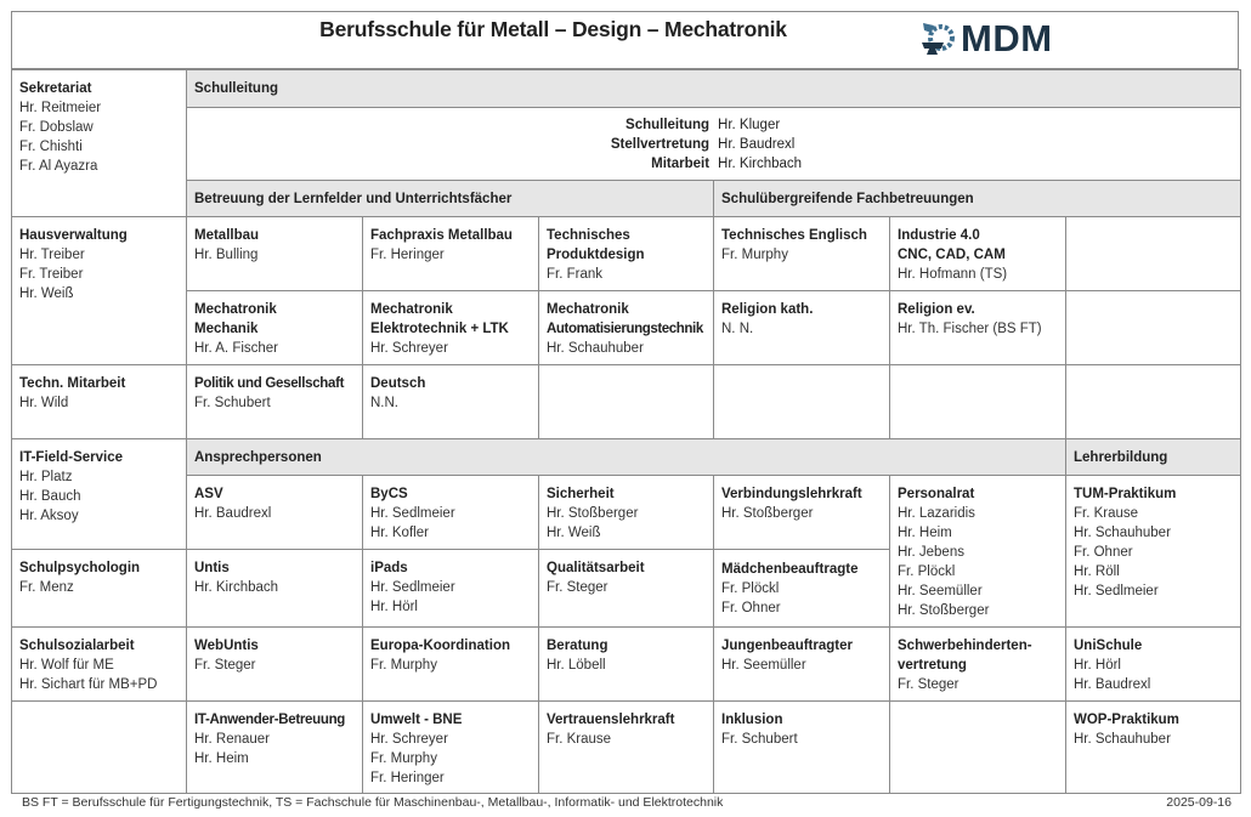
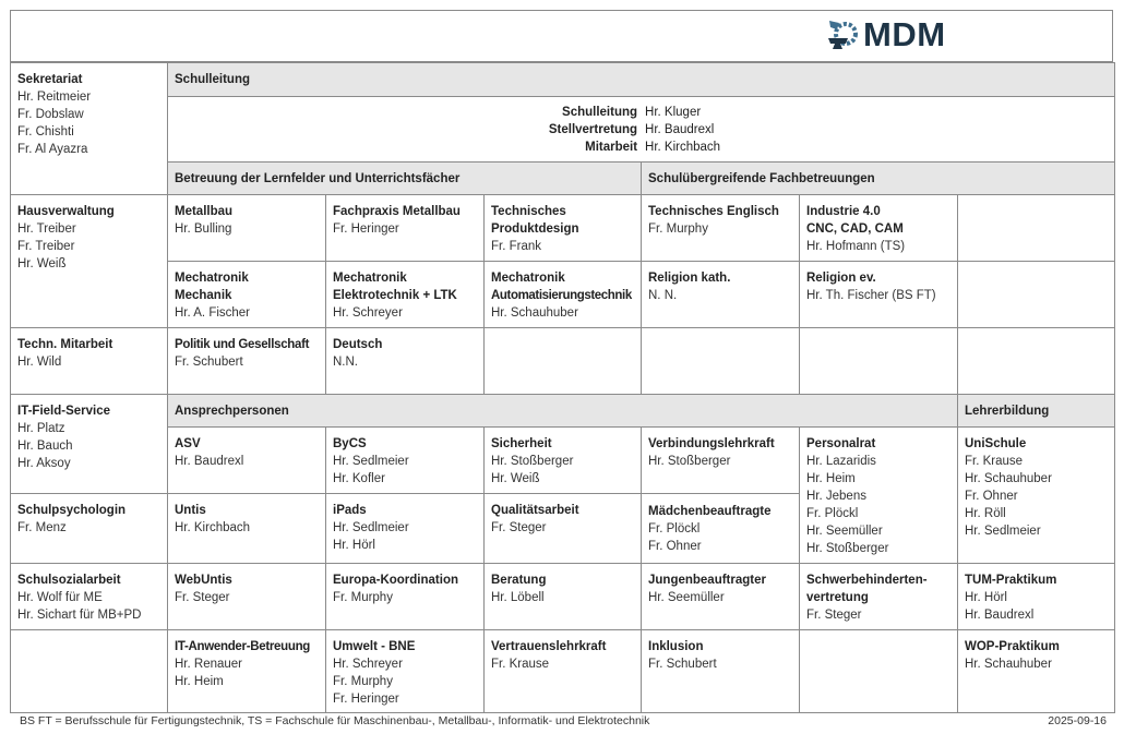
- Berufsschule für Metall – Design – Mechatronik
  MDM
  Sekretariat Hr. Reitmeier Fr. Dobslaw Fr. Chishti Fr. Al Ayazra	Schulleitung
  Schulleitung Hr. Kluger Stellvertretung Hr. Baudrexl Mitarbeit Hr. Kirchbach
  Betreuung der Lernfelder und Unterrichtsfächer	Schulübergreifende Fachbetreuungen
  Hausverwaltung Hr. Treiber Fr. Treiber Hr. Weiß	Metallbau Hr. Bulling	Fachpraxis Metallbau Fr. Heringer	Technisches Produktdesign Fr. Frank	Technisches Englisch Fr. Murphy	Industrie 4.0 CNC, CAD, CAM Hr. Hofmann (TS)
  Mechatronik Mechanik Hr. A. Fischer	Mechatronik Elektrotechnik + LTK Hr. Schreyer	Mechatronik Automatisierungstechnik Hr. Schauhuber	Religion kath. N. N.	Religion ev. Hr. Th. Fischer (BS FT)
  Techn. Mitarbeit Hr. Wild	Politik und Gesellschaft Fr. Schubert	Deutsch N.N.
  IT-Field-Service Hr. Platz Hr. Bauch Hr. Aksoy	Ansprechpersonen	Lehrerbildung
- ASV Hr. Baudrexl	ByCS Hr. Sedlmeier Hr. Kofler	Sicherheit Hr. Stoßberger Hr. Weiß	Verbindungslehrkraft Hr. Stoßberger	Personalrat Hr. Lazaridis Hr. Heim Hr. Jebens Fr. Plöckl Hr. Seemüller Hr. Stoßberger	TUM-Praktikum Fr. Krause Hr. Schauhuber Fr. Ohner Hr. Röll Hr. Sedlmeier
+ ASV Hr. Baudrexl	ByCS Hr. Sedlmeier Hr. Kofler	Sicherheit Hr. Stoßberger Hr. Weiß	Verbindungslehrkraft Hr. Stoßberger	Personalrat Hr. Lazaridis Hr. Heim Hr. Jebens Fr. Plöckl Hr. Seemüller Hr. Stoßberger	UniSchule Fr. Krause Hr. Schauhuber Fr. Ohner Hr. Röll Hr. Sedlmeier
  Schulpsychologin Fr. Menz	Untis Hr. Kirchbach	iPads Hr. Sedlmeier Hr. Hörl	Qualitätsarbeit Fr. Steger	Mädchenbeauftragte Fr. Plöckl Fr. Ohner
- Schulsozialarbeit Hr. Wolf für ME Hr. Sichart für MB+PD	WebUntis Fr. Steger	Europa-Koordination Fr. Murphy	Beratung Hr. Löbell	Jungenbeauftragter Hr. Seemüller	Schwerbehinderten- vertretung Fr. Steger	UniSchule Hr. Hörl Hr. Baudrexl
+ Schulsozialarbeit Hr. Wolf für ME Hr. Sichart für MB+PD	WebUntis Fr. Steger	Europa-Koordination Fr. Murphy	Beratung Hr. Löbell	Jungenbeauftragter Hr. Seemüller	Schwerbehinderten- vertretung Fr. Steger	TUM-Praktikum Hr. Hörl Hr. Baudrexl
  	IT-Anwender-Betreuung Hr. Renauer Hr. Heim	Umwelt - BNE Hr. Schreyer Fr. Murphy Fr. Heringer	Vertrauenslehrkraft Fr. Krause	Inklusion Fr. Schubert		WOP-Praktikum Hr. Schauhuber
  BS FT = Berufsschule für Fertigungstechnik, TS = Fachschule für Maschinenbau-, Metallbau-, Informatik- und Elektrotechnik
  2025-09-16
